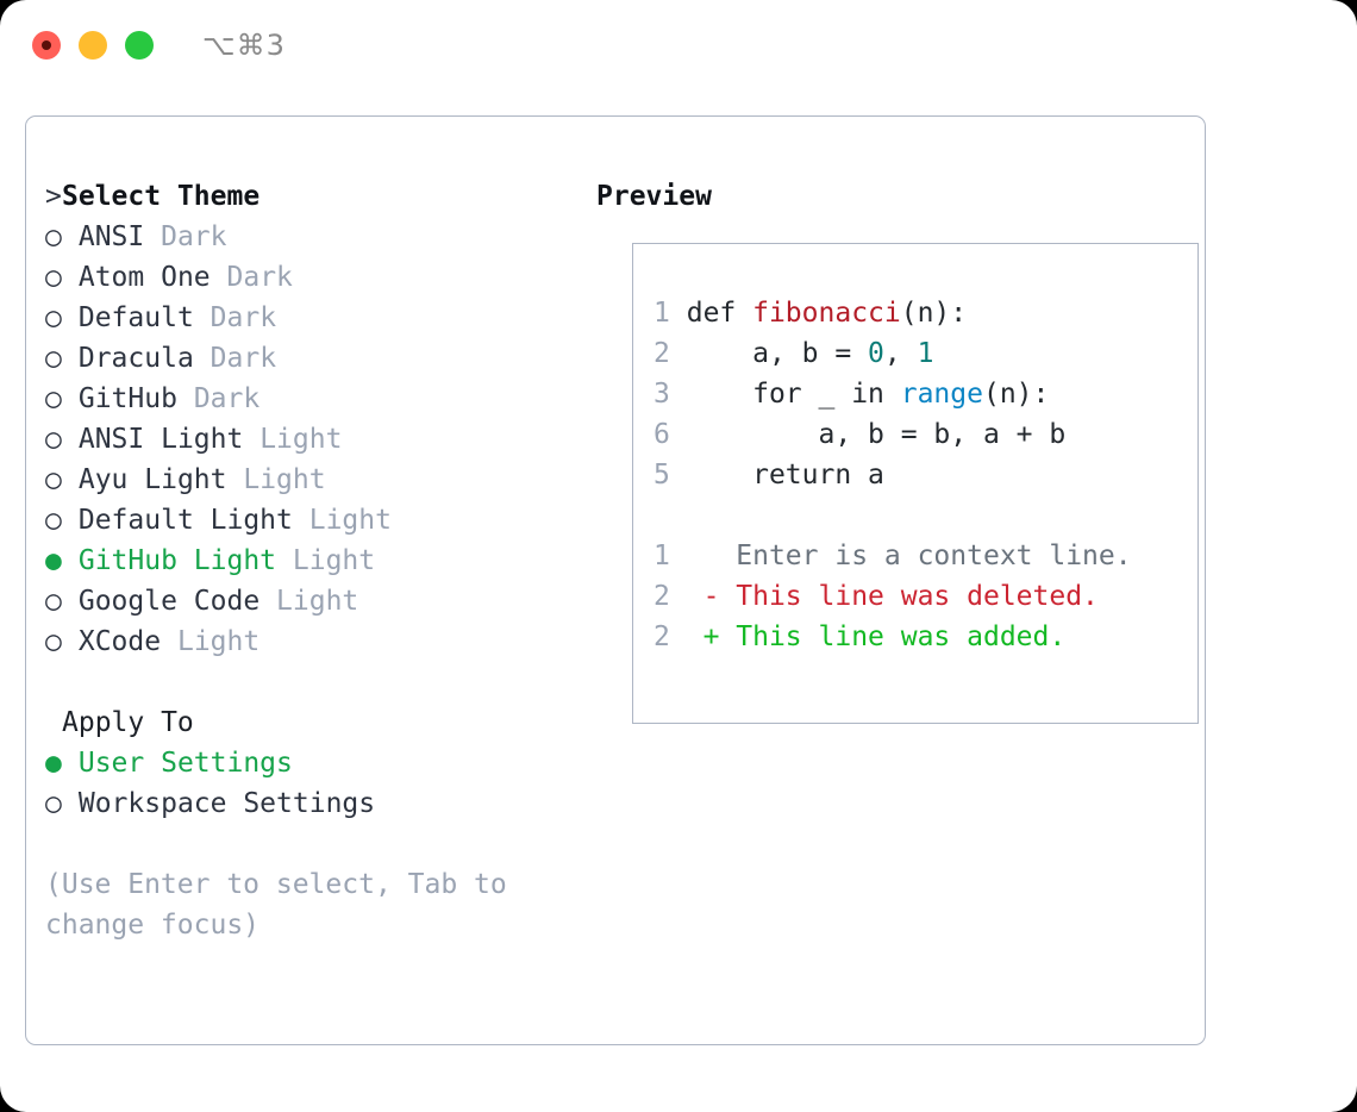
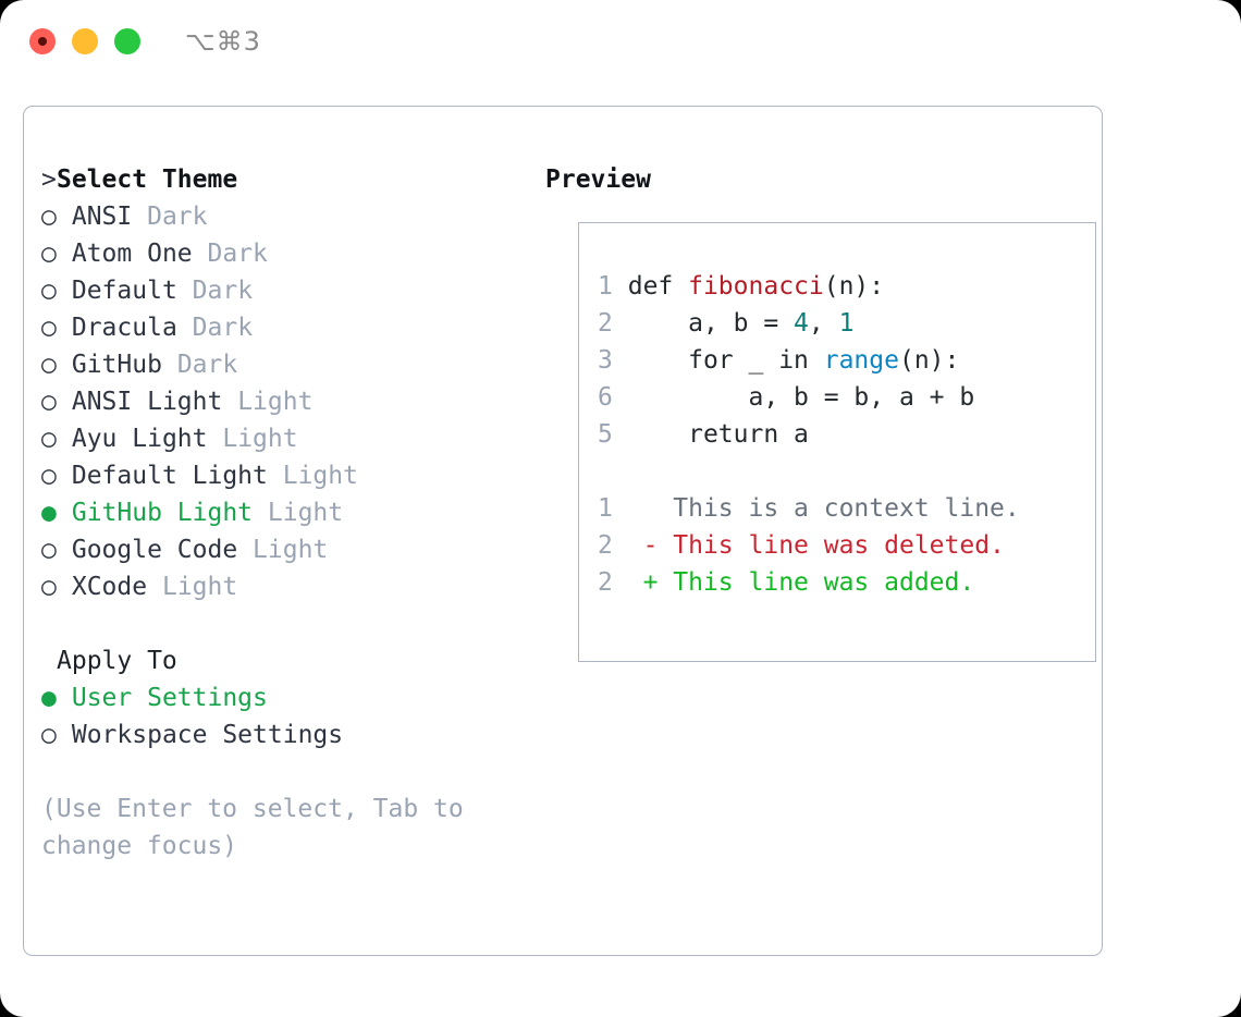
  ⌥⌘3
  > Select Theme
  ○ ANSI Dark
  ○ Atom One Dark
  ○ Default Dark
  ○ Dracula Dark
  ○ GitHub Dark
  ○ ANSI Light Light
  ○ Ayu Light Light
  ○ Default Light Light
  ● GitHub Light Light
  ○ Google Code Light
  ○ XCode Light
  Apply To
  ● User Settings
  ○ Workspace Settings
  (Use Enter to select, Tab to change focus)
  Preview
  1 def fibonacci(n):
- 2 a, b = 0, 1
+ 2 a, b = 4, 1
  3 for _ in range(n):
  6 a, b = b, a + b
  5 return a
- 1 Enter is a context line.
+ 1 This is a context line.
  2 - This line was deleted.
  2 + This line was added.
